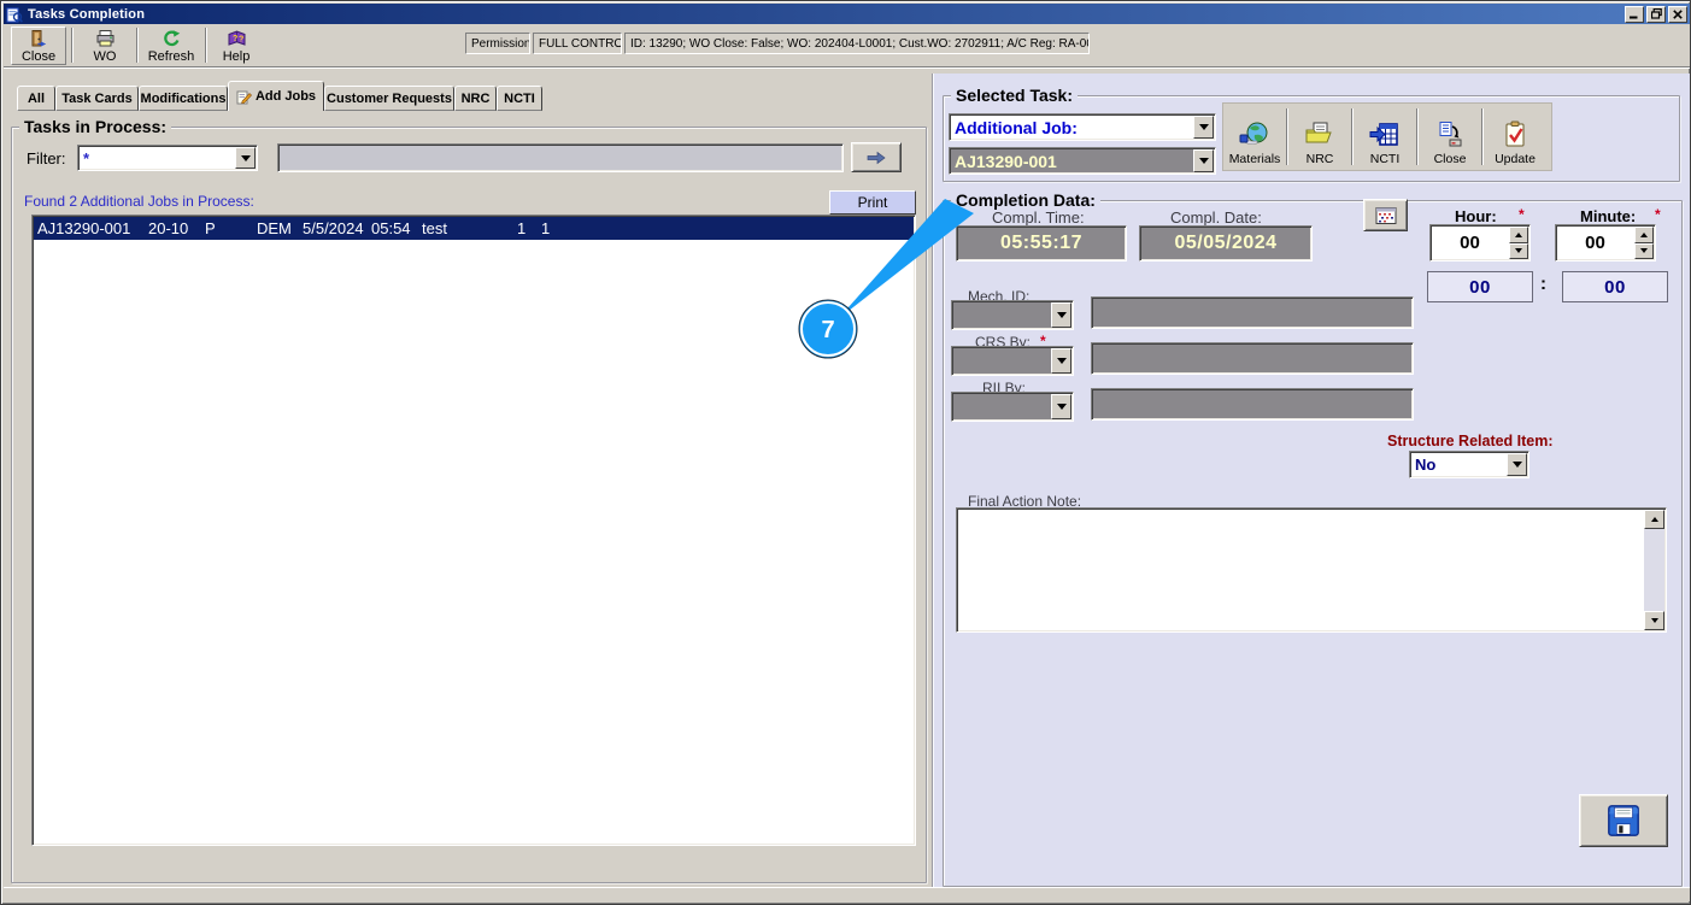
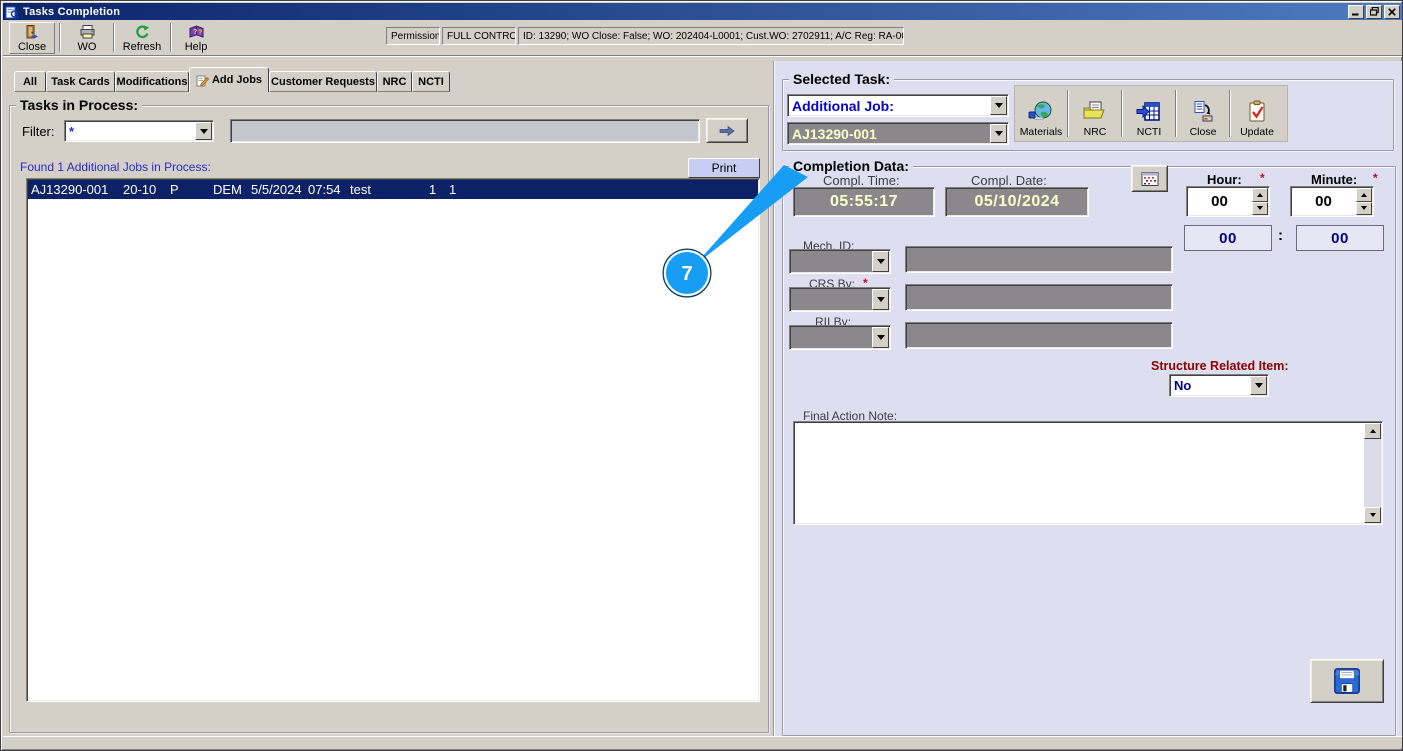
  Tasks Completion
  Close
  WO
  Refresh
  Help
  Permission
  FULL CONTRO
  ID: 13290; WO Close: False; WO: 202404-L0001; Cust.WO: 2702911; A/C Reg: RA-0
  All
  Task Cards
  Modifications
  Add Jobs
  Customer Requests
  NRC
  NCTI
  Tasks in Process:
  Filter:
  *
- Found 2 Additional Jobs in Process:
+ Found 1 Additional Jobs in Process:
  Print
  AJ13290-001
  20-10
  P
  DEM
  5/5/2024
- 05:54
+ 07:54
  test
  1
  1
  Selected Task:
  Additional Job:
  AJ13290-001
  Materials
  NRC
  NCTI
  Close
  Update
  Completion Data:
  Compl. Time:
  05:55:17
  Compl. Date:
- 05/05/2024
+ 05/10/2024
  Hour:
  *
  00
  Minute:
  *
  00
  00
  :
  00
  Mech. ID:
  CRS By:
  *
  RII By:
  Structure Related Item:
  No
  Final Action Note:
  7
